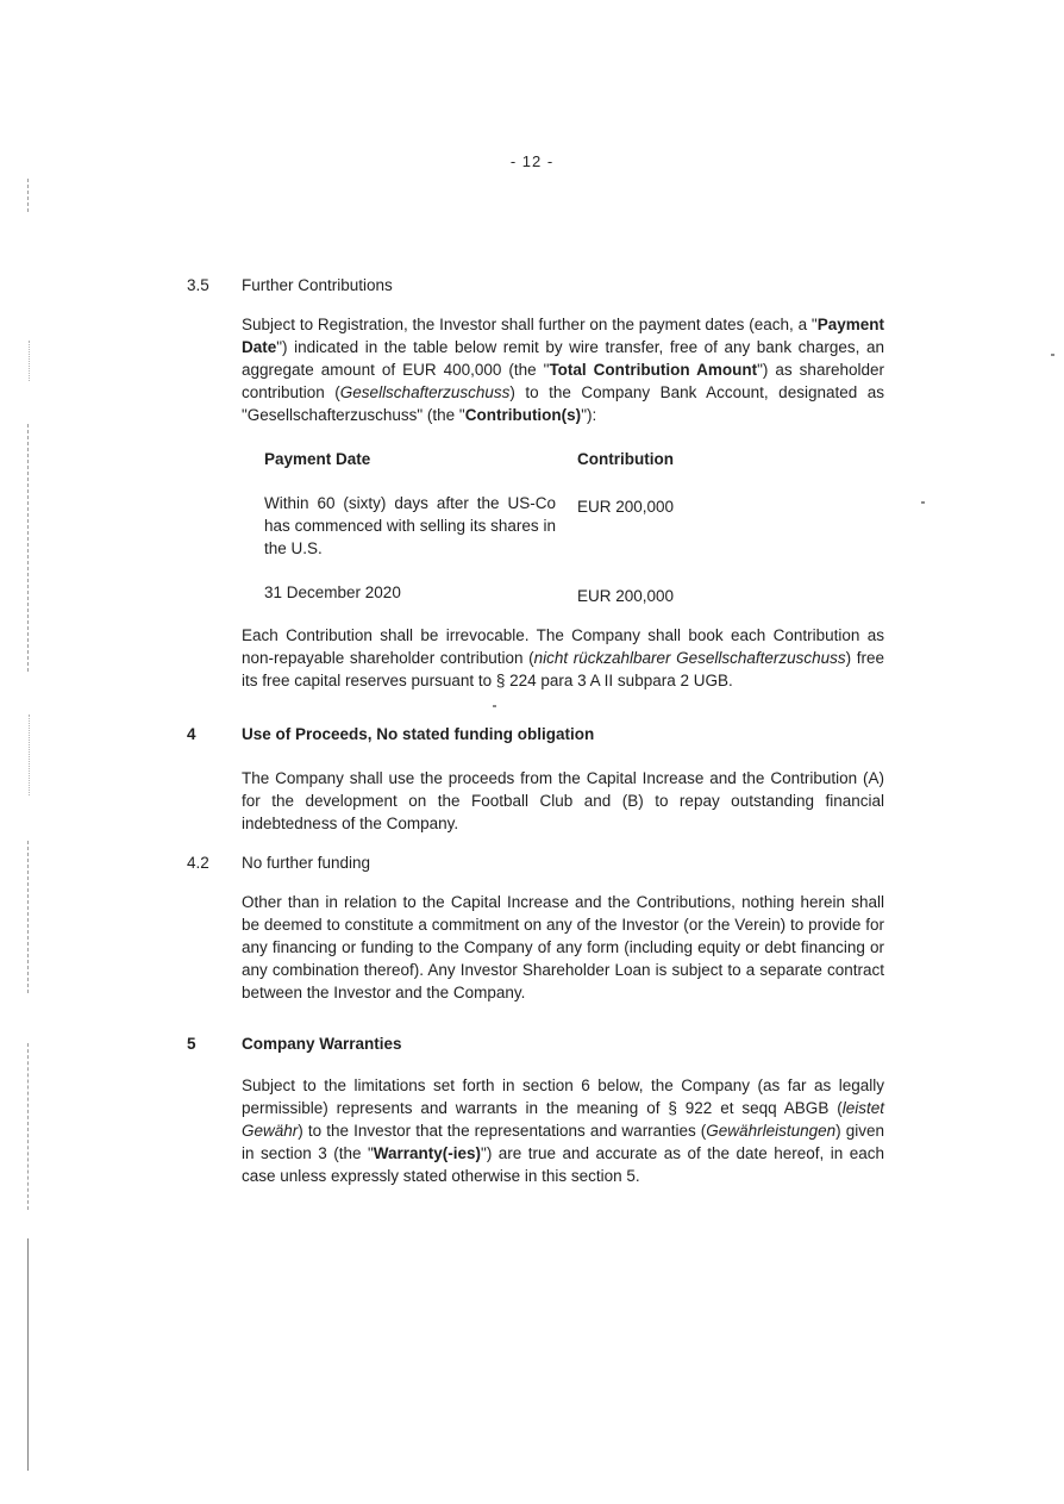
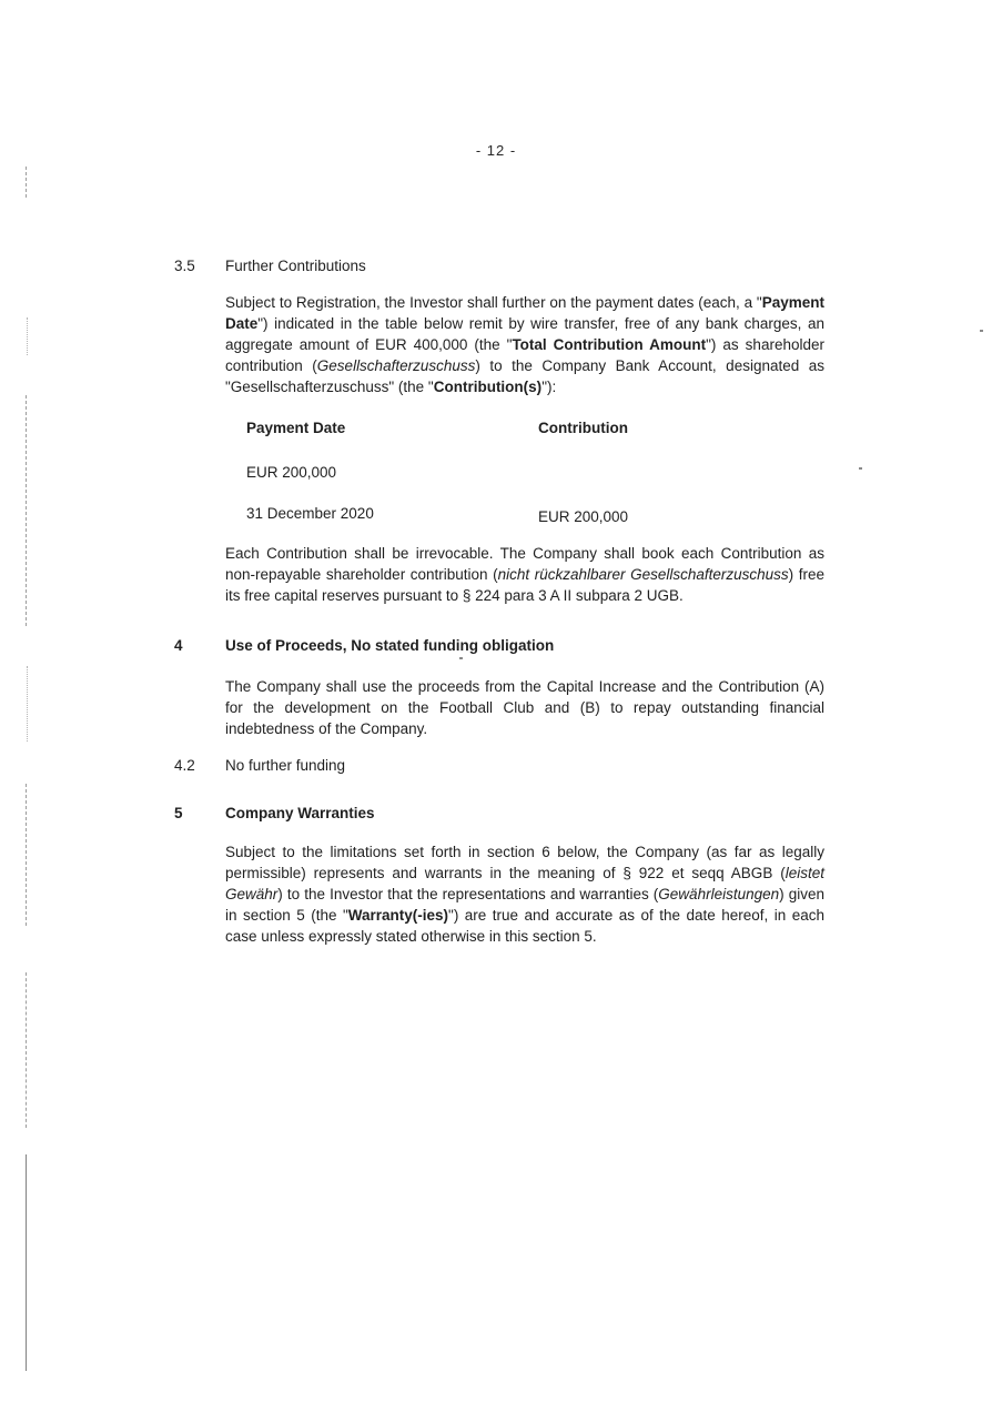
  - 12 -
  3.5
  Further Contributions
  Subject to Registration, the Investor shall further on the payment dates (each, a "Payment Date") indicated in the table below remit by wire transfer, free of any bank charges, an aggregate amount of EUR 400,000 (the "Total Contribution Amount") as shareholder contribution (Gesellschafterzuschuss) to the Company Bank Account, designated as "Gesellschafterzuschuss" (the "Contribution(s)"):
  Payment Date
  Contribution
- Within 60 (sixty) days after the US-Co has commenced with selling its shares in the U.S.
  EUR 200,000
  31 December 2020
  EUR 200,000
  Each Contribution shall be irrevocable. The Company shall book each Contribution as non-repayable shareholder contribution (nicht rückzahlbarer Gesellschafterzuschuss) free its free capital reserves pursuant to § 224 para 3 A II subpara 2 UGB.
  4
  Use of Proceeds, No stated funding obligation
  The Company shall use the proceeds from the Capital Increase and the Contribution (A) for the development on the Football Club and (B) to repay outstanding financial indebtedness of the Company.
  4.2
  No further funding
- Other than in relation to the Capital Increase and the Contributions, nothing herein shall be deemed to constitute a commitment on any of the Investor (or the Verein) to provide for any financing or funding to the Company of any form (including equity or debt financing or any combination thereof). Any Investor Shareholder Loan is subject to a separate contract between the Investor and the Company.
  5
  Company Warranties
- Subject to the limitations set forth in section 6 below, the Company (as far as legally permissible) represents and warrants in the meaning of § 922 et seqq ABGB (leistet Gewähr) to the Investor that the representations and warranties (Gewährleistungen) given in section 3 (the "Warranty(-ies)") are true and accurate as of the date hereof, in each case unless expressly stated otherwise in this section 5.
+ Subject to the limitations set forth in section 6 below, the Company (as far as legally permissible) represents and warrants in the meaning of § 922 et seqq ABGB (leistet Gewähr) to the Investor that the representations and warranties (Gewährleistungen) given in section 5 (the "Warranty(-ies)") are true and accurate as of the date hereof, in each case unless expressly stated otherwise in this section 5.
